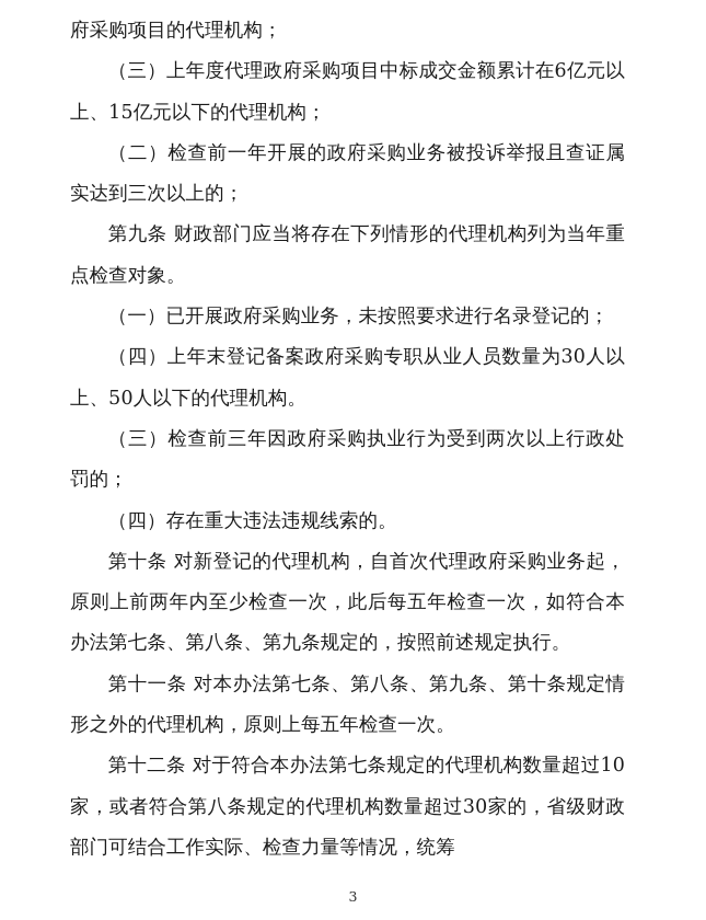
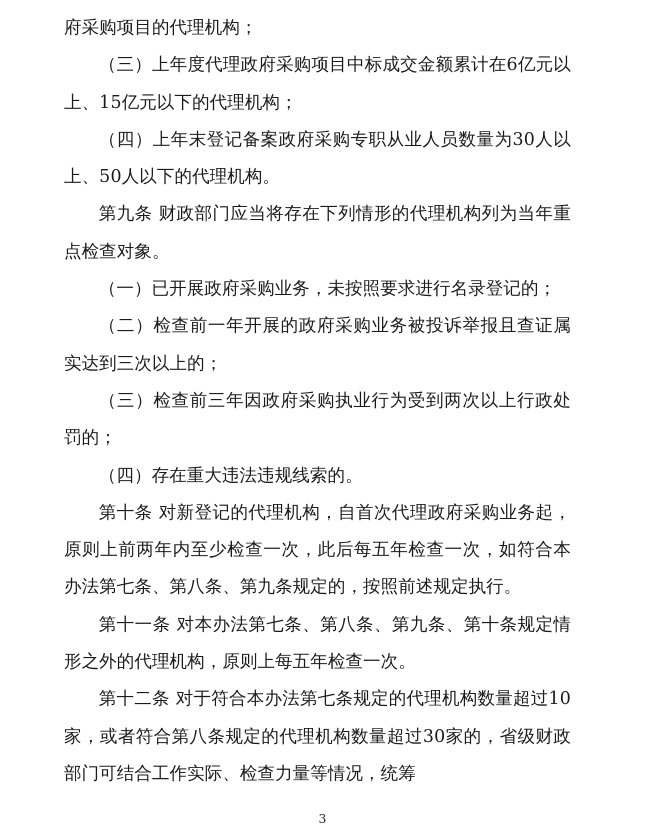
  府采购项目的代理机构；
  （三）上年度代理政府采购项目中标成交金额累计在6亿元以上、15亿元以下的代理机构；
- （二）检查前一年开展的政府采购业务被投诉举报且查证属实达到三次以上的；
+ （四）上年末登记备案政府采购专职从业人员数量为30人以上、50人以下的代理机构。
  第九条 财政部门应当将存在下列情形的代理机构列为当年重点检查对象。
  （一）已开展政府采购业务，未按照要求进行名录登记的；
- （四）上年末登记备案政府采购专职从业人员数量为30人以上、50人以下的代理机构。
+ （二）检查前一年开展的政府采购业务被投诉举报且查证属实达到三次以上的；
  （三）检查前三年因政府采购执业行为受到两次以上行政处罚的；
  （四）存在重大违法违规线索的。
  第十条 对新登记的代理机构，自首次代理政府采购业务起，原则上前两年内至少检查一次，此后每五年检查一次，如符合本办法第七条、第八条、第九条规定的，按照前述规定执行。
  第十一条 对本办法第七条、第八条、第九条、第十条规定情形之外的代理机构，原则上每五年检查一次。
  第十二条 对于符合本办法第七条规定的代理机构数量超过10家，或者符合第八条规定的代理机构数量超过30家的，省级财政部门可结合工作实际、检查力量等情况，统筹
  3
